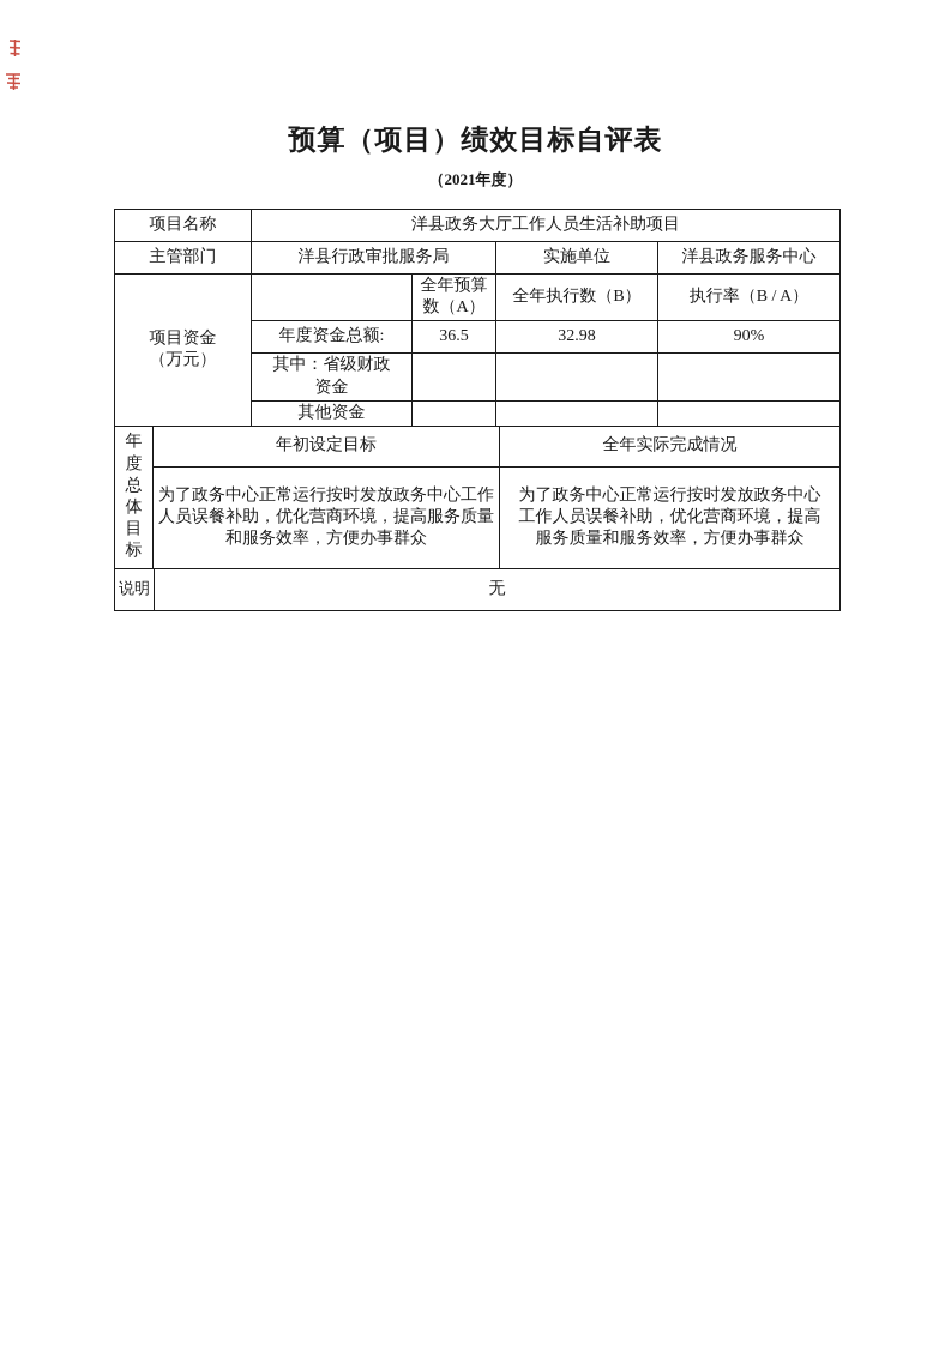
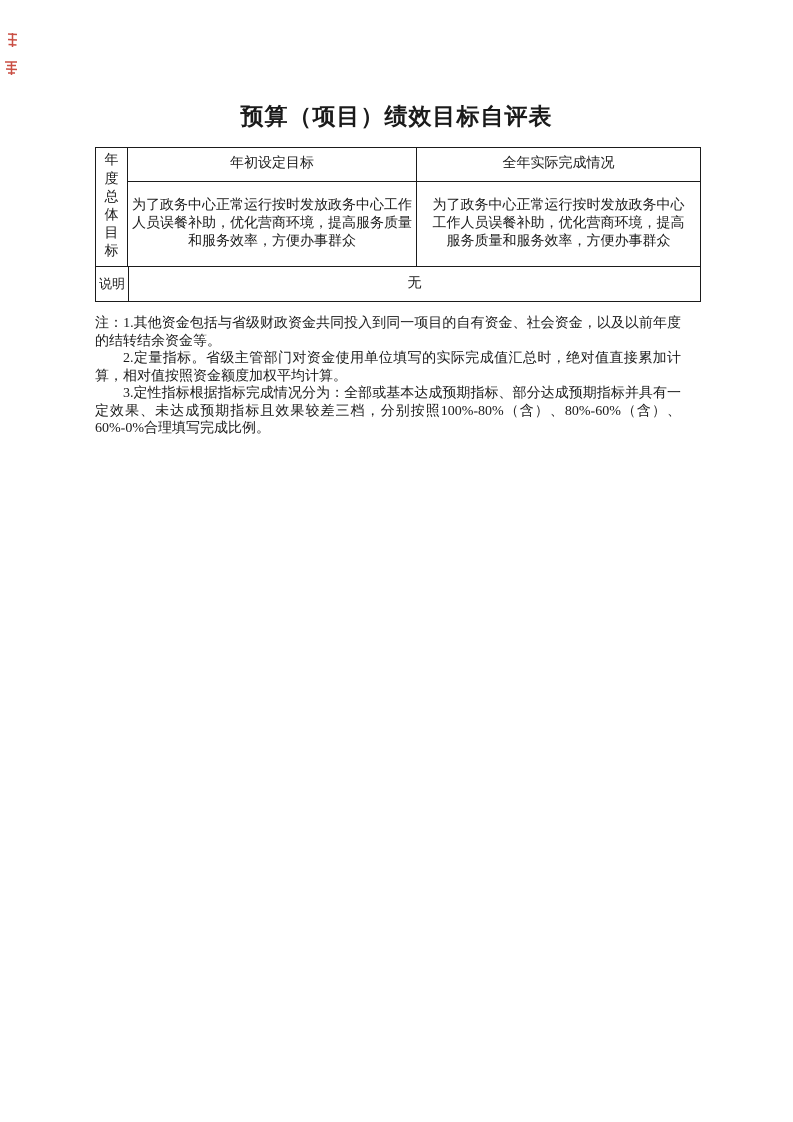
  预算（项目）绩效目标自评表
- （2021年度）
- 项目名称	洋县政务大厅工作人员生活补助项目
- 主管部门	洋县行政审批服务局	实施单位	洋县政务服务中心
- 项目资金 （万元）		全年预算 数（A）	全年执行数（B）	执行率（B / A）
- 年度资金总额:	36.5	32.98	90%
- 其中：省级财政 资金
- 其他资金
  年度 总体 目标	年初设定目标	全年实际完成情况
  为了政务中心正常运行按时发放政务中心工作 人员误餐补助，优化营商环境，提高服务质量 和服务效率，方便办事群众	为了政务中心正常运行按时发放政务中心 工作人员误餐补助，优化营商环境，提高 服务质量和服务效率，方便办事群众
  说明	无
+ 注：1.其他资金包括与省级财政资金共同投入到同一项目的自有资金、社会资金，以及以前年度的结转结余资金等。
+ 2.定量指标。省级主管部门对资金使用单位填写的实际完成值汇总时，绝对值直接累加计算，相对值按照资金额度加权平均计算。
+ 3.定性指标根据指标完成情况分为：全部或基本达成预期指标、部分达成预期指标并具有一定效果、未达成预期指标且效果较差三档，分别按照100%-80%（含）、80%-60%（含）、60%-0%合理填写完成比例。
